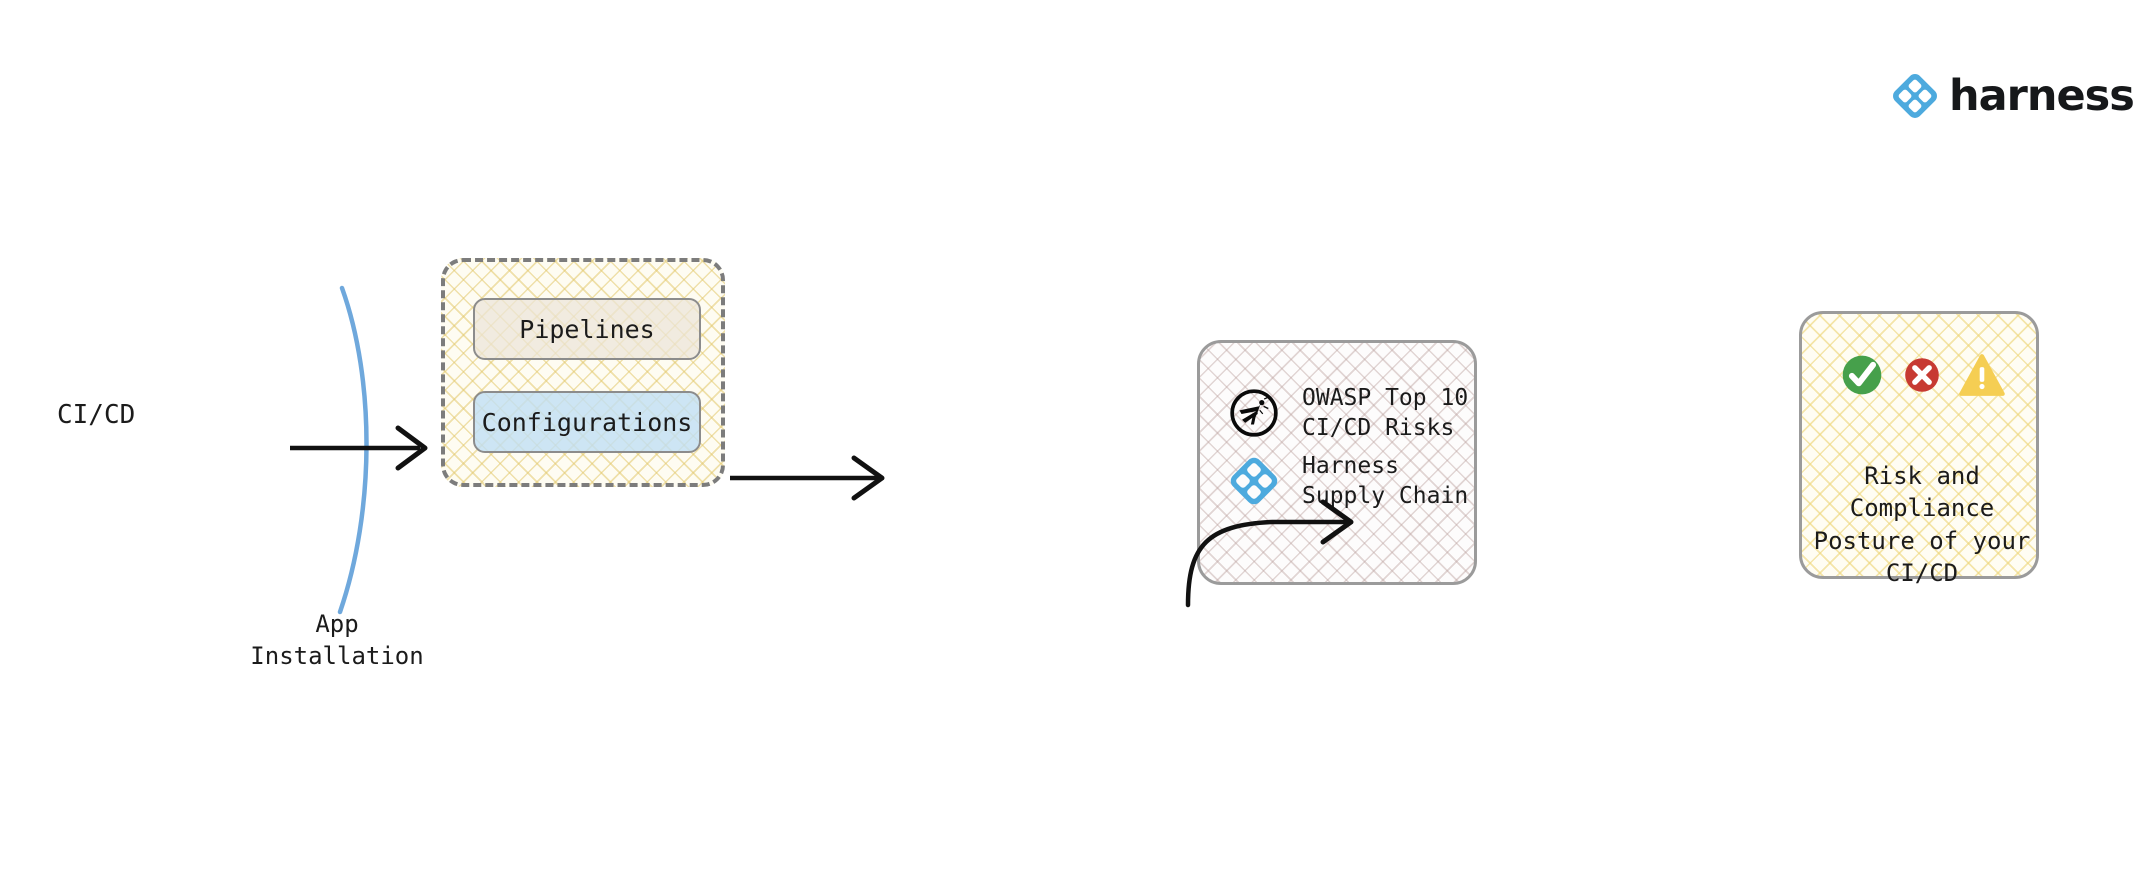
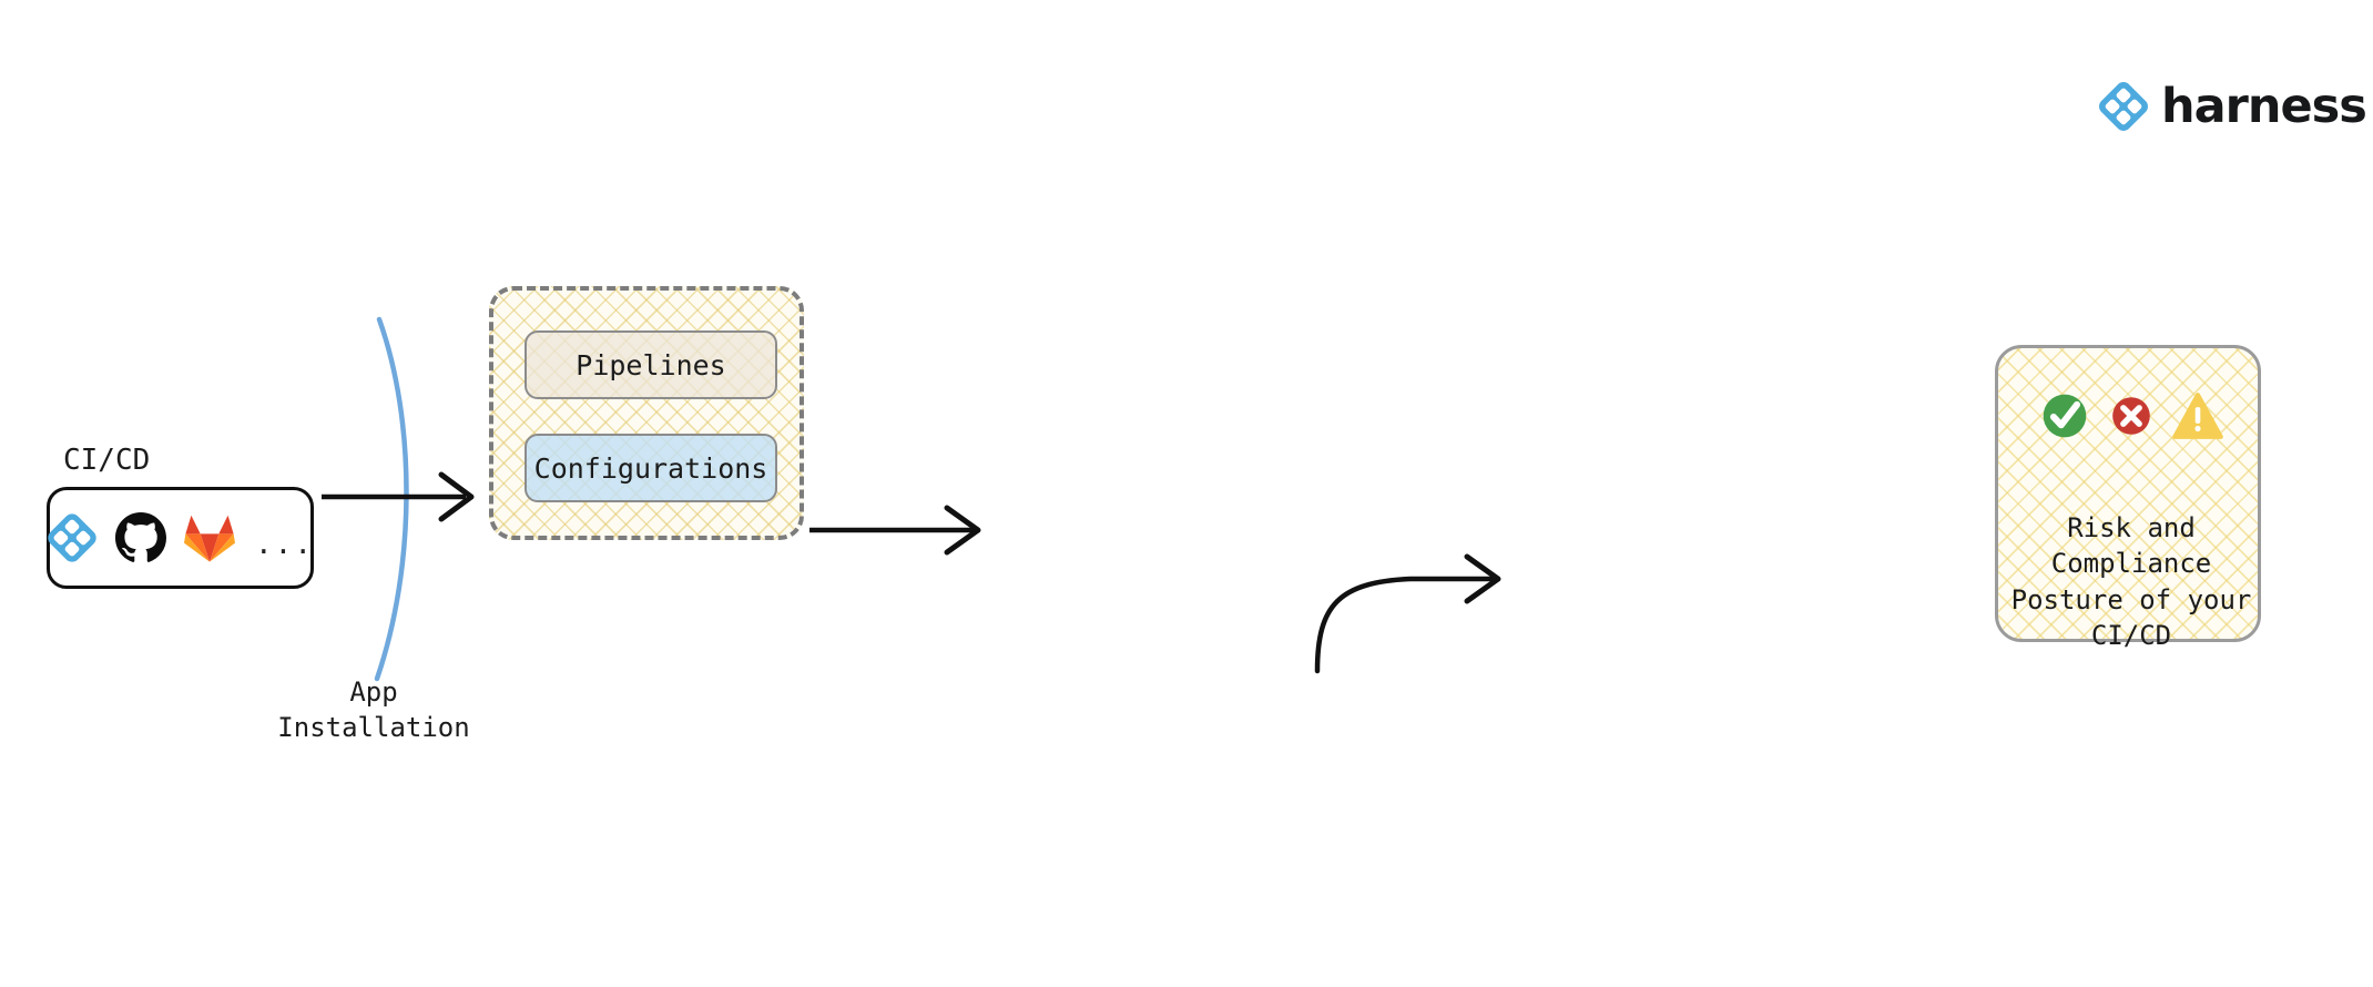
  harness
  CI/CD
+ ...
  App Installation
  Pipelines
  Configurations
- OWASP Top 10
- CI/CD Risks
- Harness
- Supply Chain
  Risk and Compliance
  Posture of your
  CI/CD
